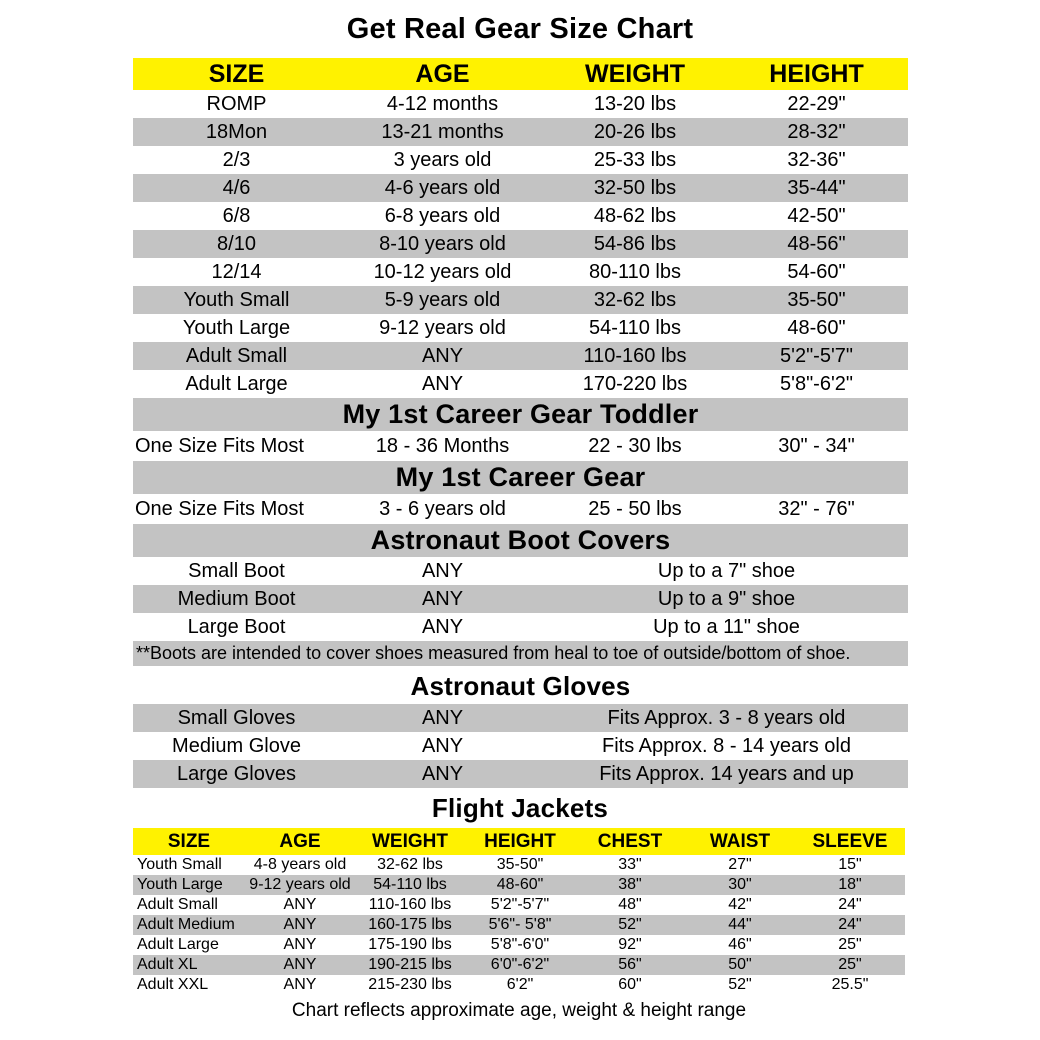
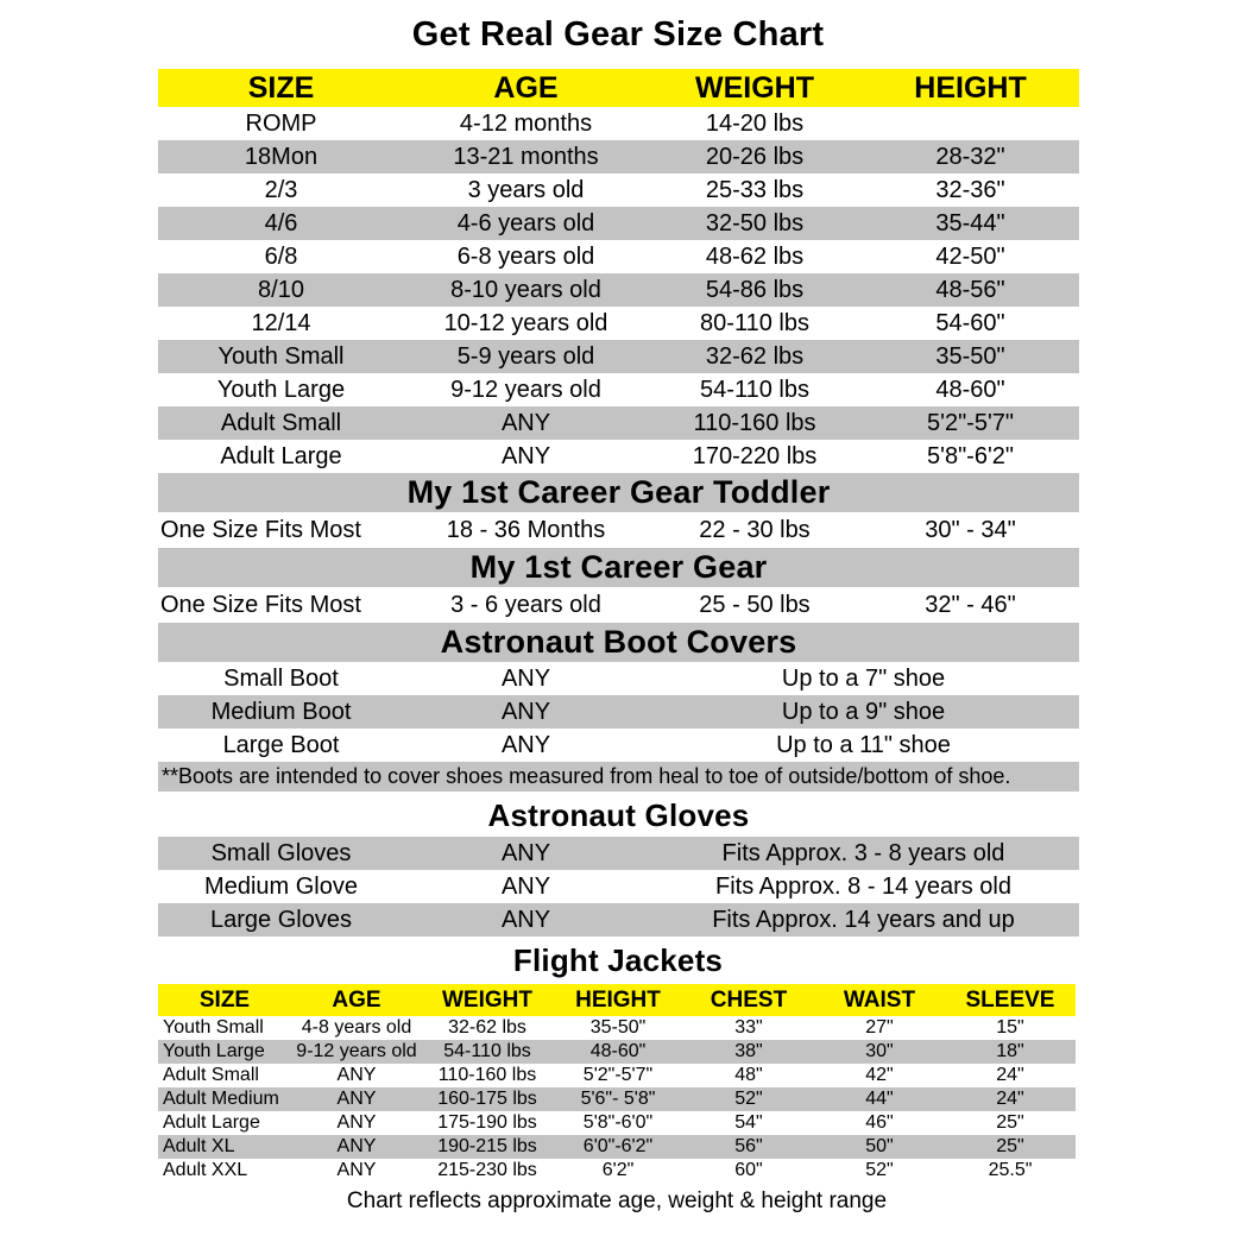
  Get Real Gear Size Chart
  SIZE
  AGE
  WEIGHT
  HEIGHT
  ROMP
  4-12 months
- 13-20 lbs
+ 14-20 lbs
- 22-29"
  18Mon
  13-21 months
  20-26 lbs
  28-32"
  2/3
  3 years old
  25-33 lbs
  32-36"
  4/6
  4-6 years old
  32-50 lbs
  35-44"
  6/8
  6-8 years old
  48-62 lbs
  42-50"
  8/10
  8-10 years old
  54-86 lbs
  48-56"
  12/14
  10-12 years old
  80-110 lbs
  54-60"
  Youth Small
  5-9 years old
  32-62 lbs
  35-50"
  Youth Large
  9-12 years old
  54-110 lbs
  48-60"
  Adult Small
  ANY
  110-160 lbs
  5'2"-5'7"
  Adult Large
  ANY
  170-220 lbs
  5'8"-6'2"
  My 1st Career Gear Toddler
  One Size Fits Most
  18 - 36 Months
  22 - 30 lbs
  30" - 34"
  My 1st Career Gear
  One Size Fits Most
  3 - 6 years old
  25 - 50 lbs
- 32" - 76"
+ 32" - 46"
  Astronaut Boot Covers
  Small Boot
  ANY
  Up to a 7" shoe
  Medium Boot
  ANY
  Up to a 9" shoe
  Large Boot
  ANY
  Up to a 11" shoe
  **Boots are intended to cover shoes measured from heal to toe of outside/bottom of shoe.
  Astronaut Gloves
  Small Gloves
  ANY
  Fits Approx. 3 - 8 years old
  Medium Glove
  ANY
  Fits Approx. 8 - 14 years old
  Large Gloves
  ANY
  Fits Approx. 14 years and up
  Flight Jackets
  SIZE
  AGE
  WEIGHT
  HEIGHT
  CHEST
  WAIST
  SLEEVE
  Youth Small
  4-8 years old
  32-62 lbs
  35-50"
  33"
  27"
  15"
  Youth Large
  9-12 years old
  54-110 lbs
  48-60"
  38"
  30"
  18"
  Adult Small
  ANY
  110-160 lbs
  5'2"-5'7"
  48"
  42"
  24"
  Adult Medium
  ANY
  160-175 lbs
  5'6"- 5'8"
  52"
  44"
  24"
  Adult Large
  ANY
  175-190 lbs
  5'8"-6'0"
- 92"
+ 54"
  46"
  25"
  Adult XL
  ANY
  190-215 lbs
  6'0"-6'2"
  56"
  50"
  25"
  Adult XXL
  ANY
  215-230 lbs
  6'2"
  60"
  52"
  25.5"
  Chart reflects approximate age, weight & height range
